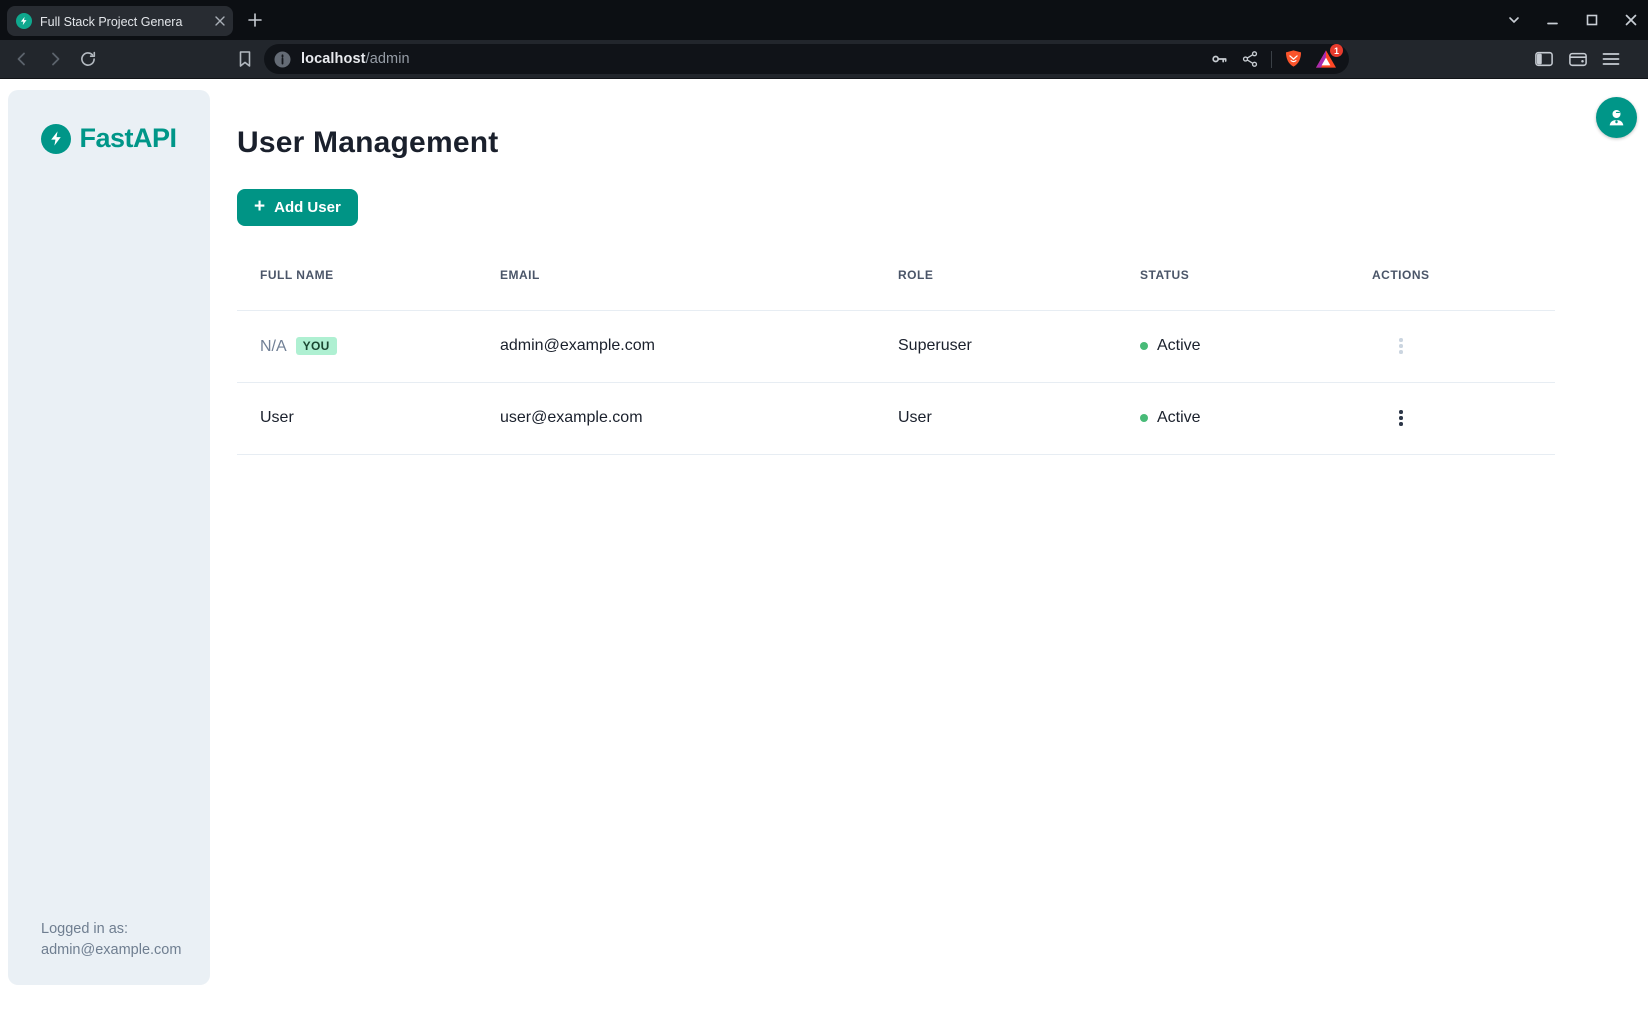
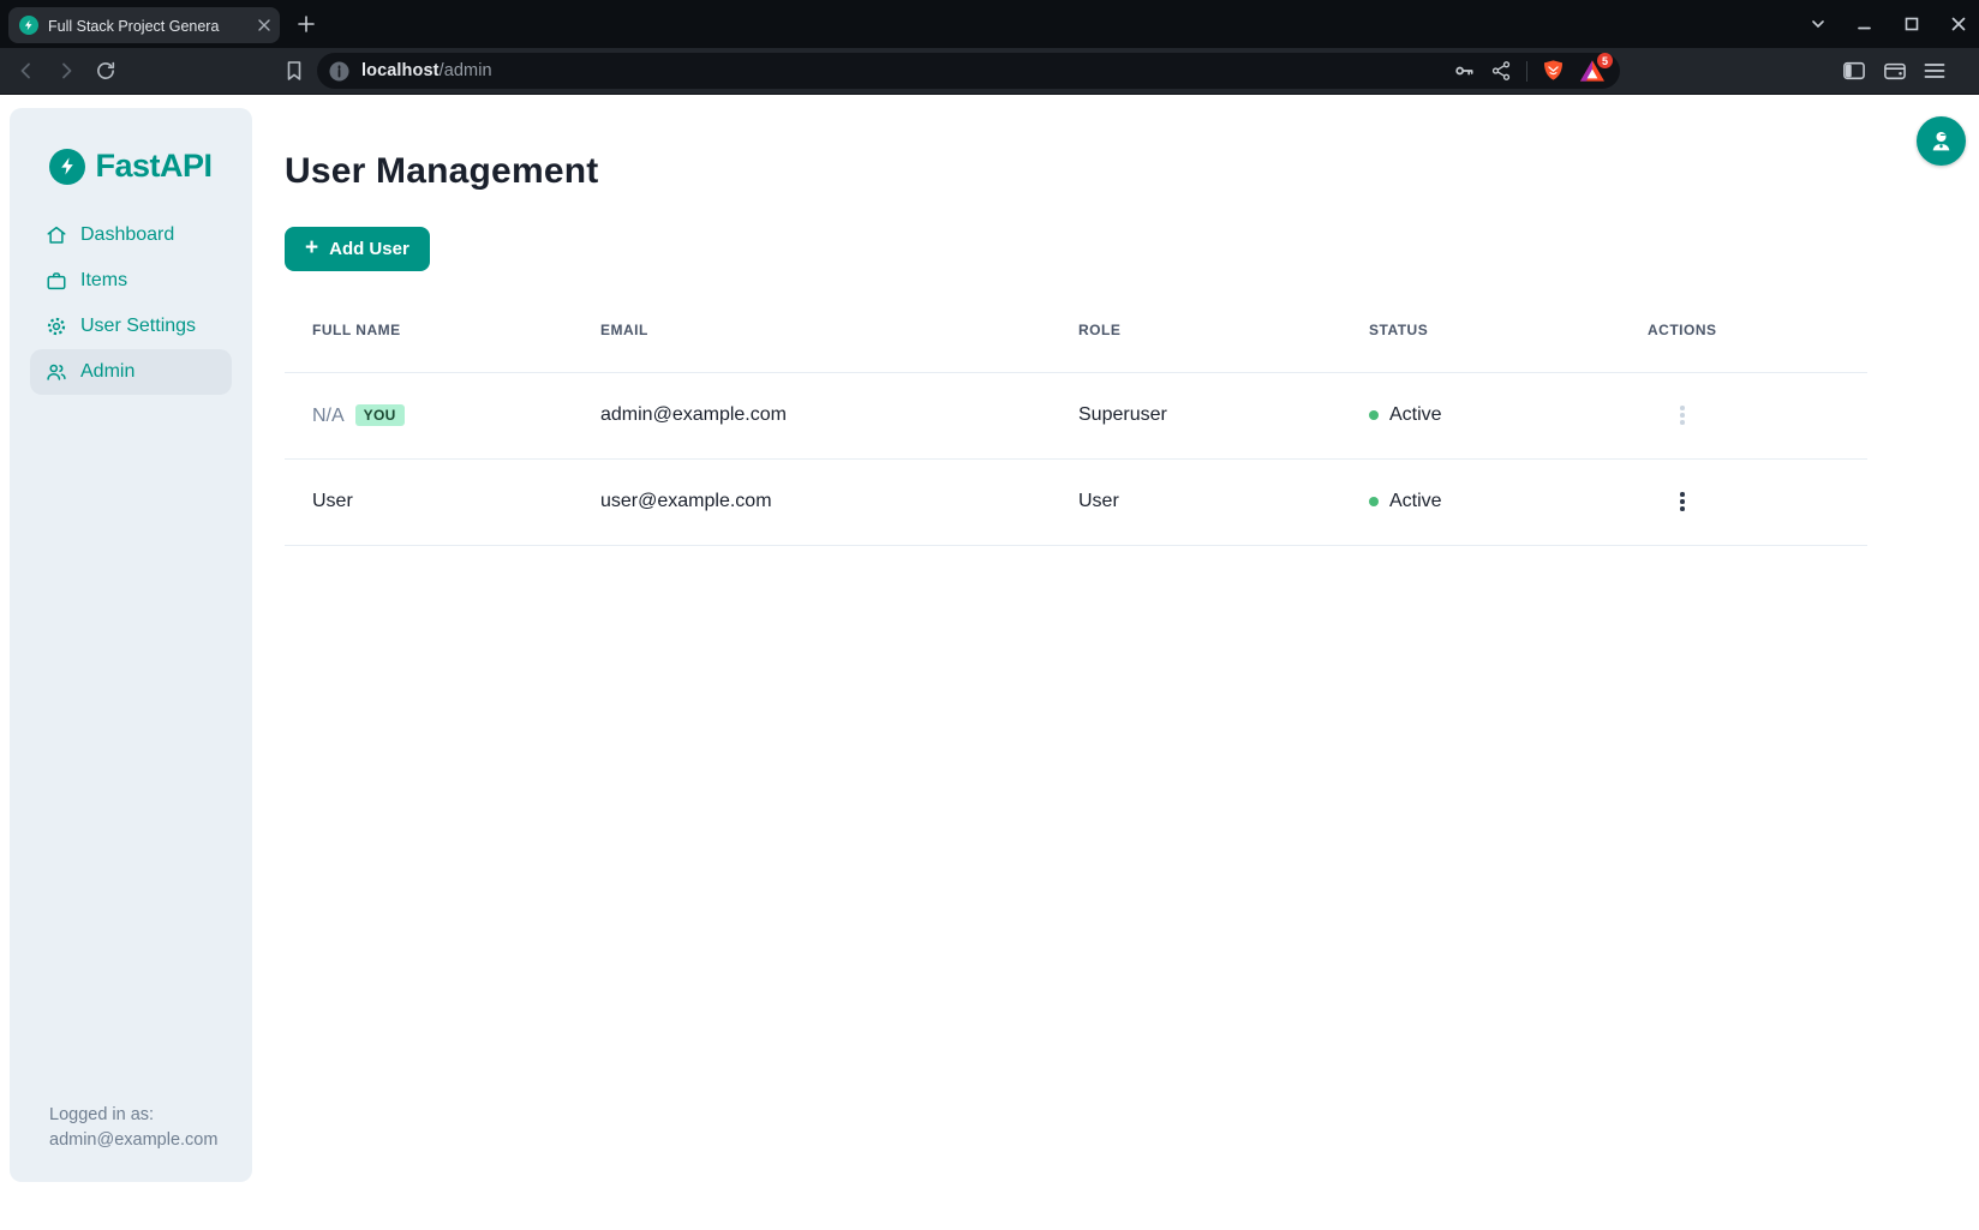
  Full Stack Project Genera
  localhost/admin
- 1
+ 5
  FastAPI
+ Dashboard
+ Items
+ User Settings
+ Admin
  Logged in as:
  admin@example.com
  User Management
  +
  Add User
  FULL NAME	EMAIL	ROLE	STATUS	ACTIONS
  N/A YOU	admin@example.com	Superuser	Active
  User	user@example.com	User	Active
